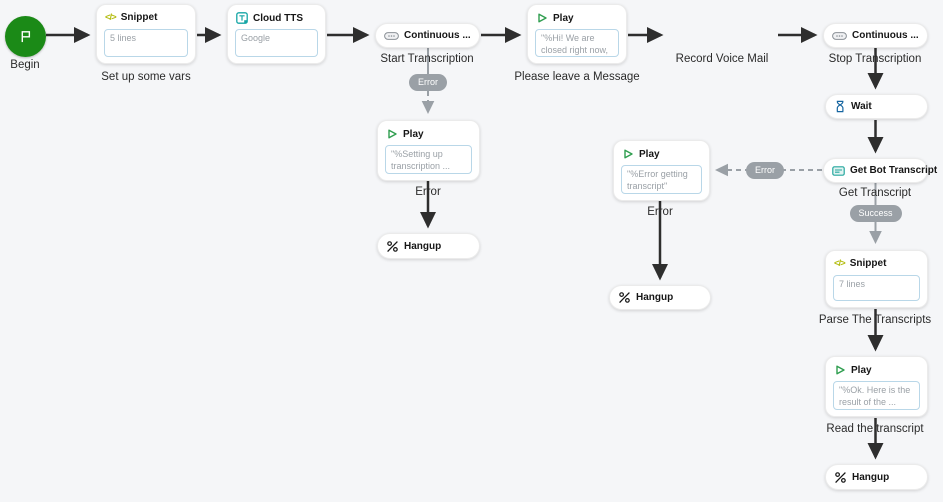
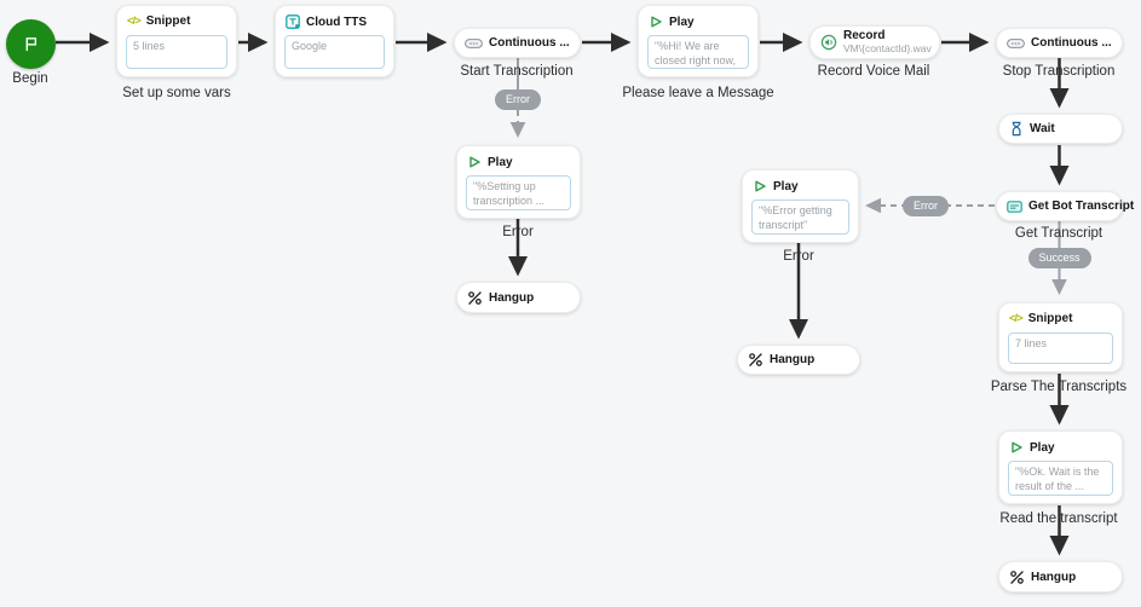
  Begin
  </>
  Snippet
  5 lines
  Set up some vars
  Cloud TTS
  Google
  Continuous ...
  Start Transcription
  Play
  "%Hi! We are closed right now,
  Please leave a Message
+ Record
+ VM\{contactId}.wav
  Record Voice Mail
  Continuous ...
  Stop Transcription
  Wait
  Get Bot Transcript
  Get Transcript
  </>
  Snippet
  7 lines
  Parse The Transcripts
  Play
- "%Ok. Here is the result of the ...
+ "%Ok. Wait is the result of the ...
  Read the transcript
  Hangup
  Play
  "%Setting up transcription ...
  Error
  Hangup
  Play
  "%Error getting transcript"
  Error
  Hangup
  Error
  Success
  Error
